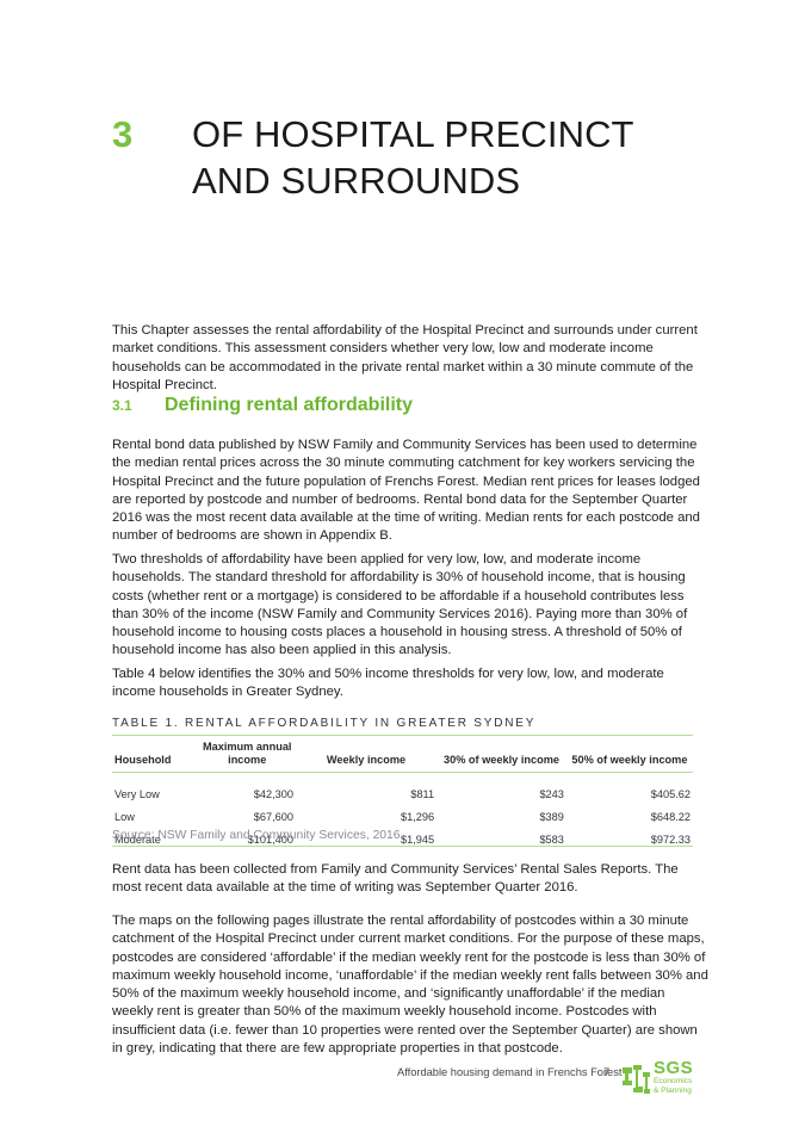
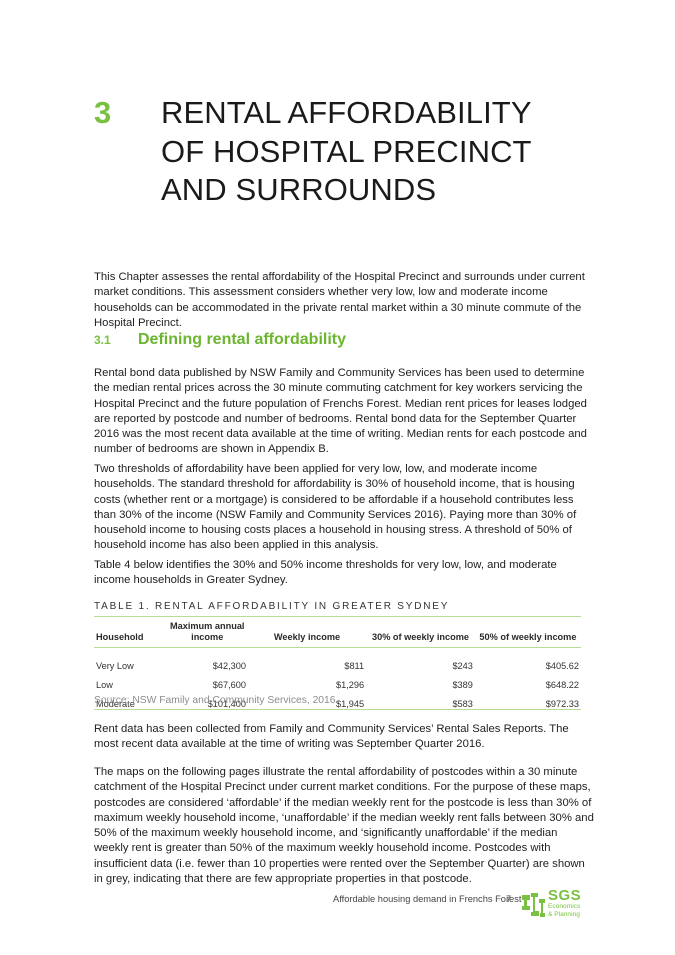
  3
+ RENTAL AFFORDABILITY
  OF HOSPITAL PRECINCT
  AND SURROUNDS
  This Chapter assesses the rental affordability of the Hospital Precinct and surrounds under current market conditions. This assessment considers whether very low, low and moderate income households can be accommodated in the private rental market within a 30 minute commute of the Hospital Precinct.
  3.1
  Defining rental affordability
  Rental bond data published by NSW Family and Community Services has been used to determine the median rental prices across the 30 minute commuting catchment for key workers servicing the Hospital Precinct and the future population of Frenchs Forest. Median rent prices for leases lodged are reported by postcode and number of bedrooms. Rental bond data for the September Quarter 2016 was the most recent data available at the time of writing. Median rents for each postcode and number of bedrooms are shown in Appendix B.
  Two thresholds of affordability have been applied for very low, low, and moderate income households. The standard threshold for affordability is 30% of household income, that is housing costs (whether rent or a mortgage) is considered to be affordable if a household contributes less than 30% of the income (NSW Family and Community Services 2016). Paying more than 30% of household income to housing costs places a household in housing stress. A threshold of 50% of household income has also been applied in this analysis.
  Table 4 below identifies the 30% and 50% income thresholds for very low, low, and moderate income households in Greater Sydney.
  TABLE 1. RENTAL AFFORDABILITY IN GREATER SYDNEY
  Household	Maximum annual income	Weekly income	30% of weekly income	50% of weekly income
  Very Low	$42,300	$811	$243	$405.62
  Low	$67,600	$1,296	$389	$648.22
  Moderate	$101,400	$1,945	$583	$972.33
  Source: NSW Family and Community Services, 2016
  Rent data has been collected from Family and Community Services’ Rental Sales Reports. The most recent data available at the time of writing was September Quarter 2016.
  The maps on the following pages illustrate the rental affordability of postcodes within a 30 minute catchment of the Hospital Precinct under current market conditions. For the purpose of these maps, postcodes are considered ‘affordable’ if the median weekly rent for the postcode is less than 30% of maximum weekly household income, ‘unaffordable’ if the median weekly rent falls between 30% and 50% of the maximum weekly household income, and ‘significantly unaffordable’ if the median weekly rent is greater than 50% of the maximum weekly household income. Postcodes with insufficient data (i.e. fewer than 10 properties were rented over the September Quarter) are shown in grey, indicating that there are few appropriate properties in that postcode.
  Affordable housing demand in Frenchs Forest
  7
  SGS
